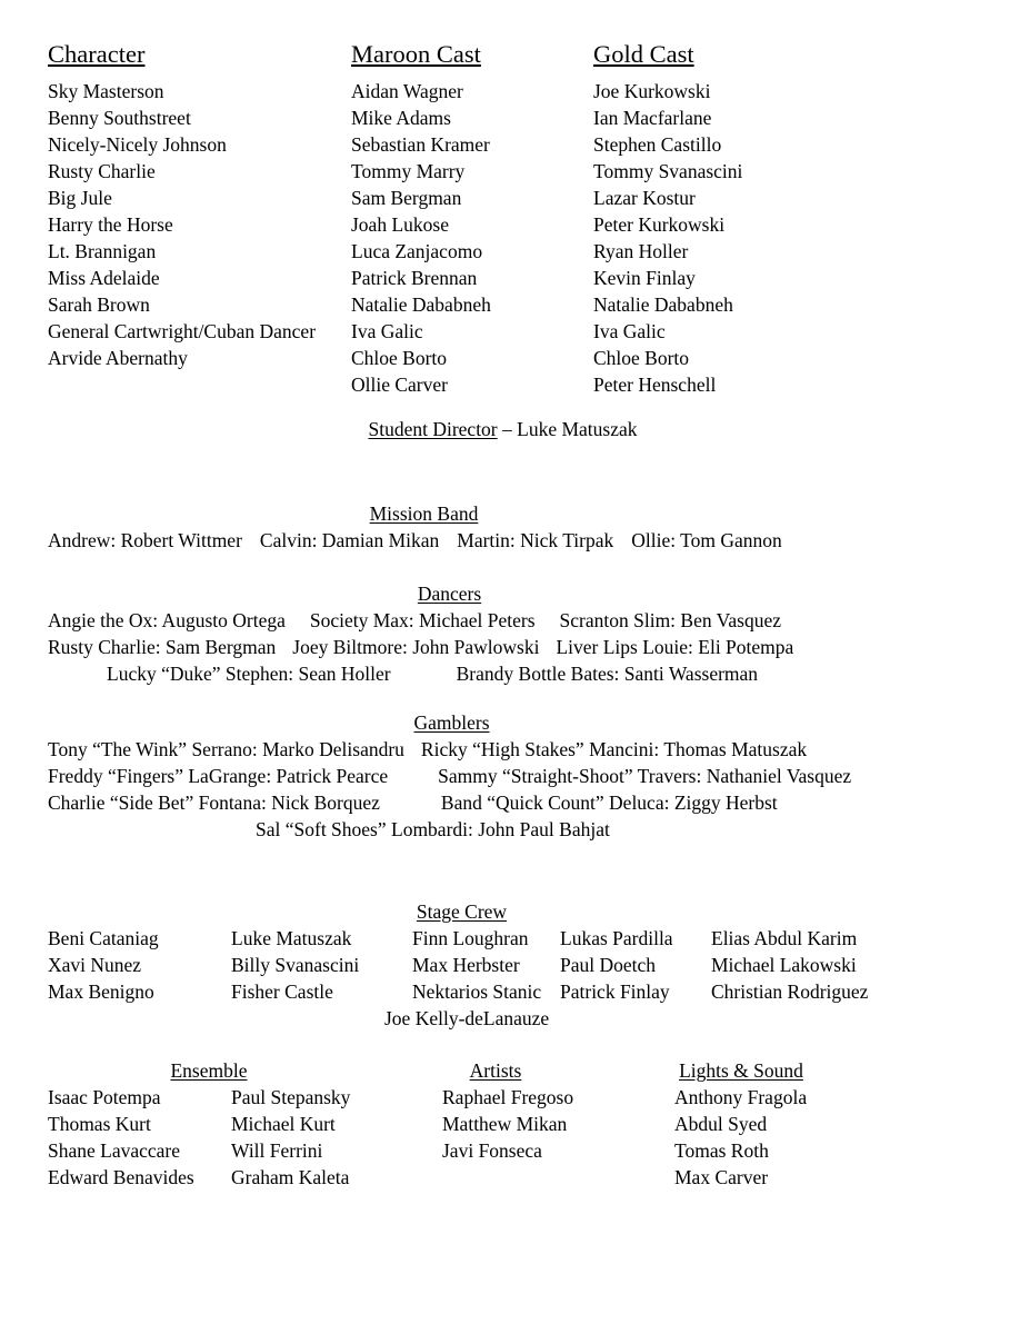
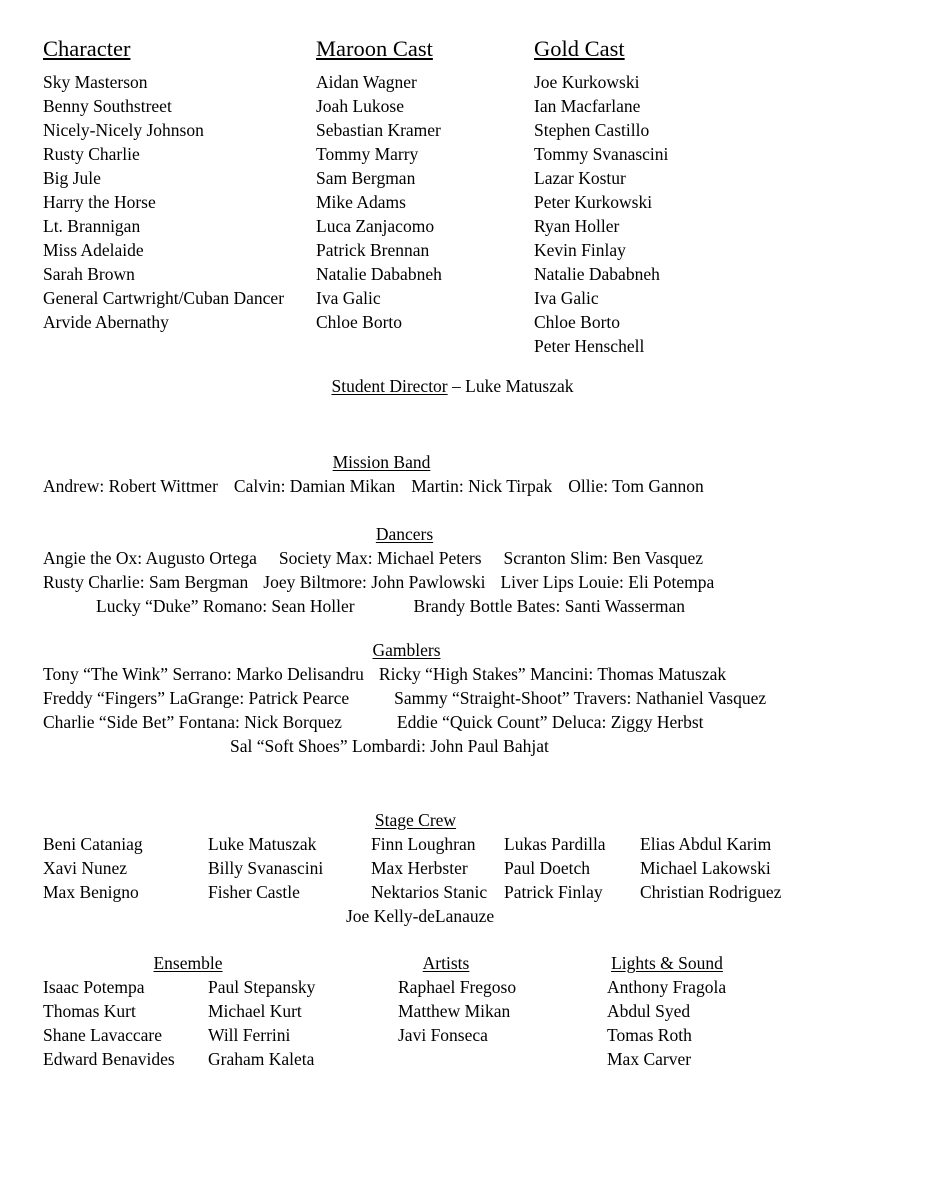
  Character
  Sky Masterson
  Benny Southstreet
  Nicely-Nicely Johnson
  Rusty Charlie
  Big Jule
  Harry the Horse
  Lt. Brannigan
  Miss Adelaide
  Sarah Brown
  General Cartwright/Cuban Dancer
  Arvide Abernathy
  Maroon Cast
  Aidan Wagner
- Mike Adams
+ Joah Lukose
  Sebastian Kramer
  Tommy Marry
  Sam Bergman
- Joah Lukose
+ Mike Adams
  Luca Zanjacomo
  Patrick Brennan
  Natalie Dababneh
  Iva Galic
  Chloe Borto
- Ollie Carver
  Gold Cast
  Joe Kurkowski
  Ian Macfarlane
  Stephen Castillo
  Tommy Svanascini
  Lazar Kostur
  Peter Kurkowski
  Ryan Holler
  Kevin Finlay
  Natalie Dababneh
  Iva Galic
  Chloe Borto
  Peter Henschell
  Student Director – Luke Matuszak
  Mission Band
  Andrew: Robert Wittmer
  Calvin: Damian Mikan
  Martin: Nick Tirpak
  Ollie: Tom Gannon
  Dancers
  Angie the Ox: Augusto Ortega
  Society Max: Michael Peters
  Scranton Slim: Ben Vasquez
  Rusty Charlie: Sam Bergman
  Joey Biltmore: John Pawlowski
  Liver Lips Louie: Eli Potempa
- Lucky “Duke” Stephen: Sean Holler
+ Lucky “Duke” Romano: Sean Holler
  Brandy Bottle Bates: Santi Wasserman
  Gamblers
  Tony “The Wink” Serrano: Marko Delisandru
  Ricky “High Stakes” Mancini: Thomas Matuszak
  Freddy “Fingers” LaGrange: Patrick Pearce
  Sammy “Straight-Shoot” Travers: Nathaniel Vasquez
  Charlie “Side Bet” Fontana: Nick Borquez
- Band “Quick Count” Deluca: Ziggy Herbst
+ Eddie “Quick Count” Deluca: Ziggy Herbst
  Sal “Soft Shoes” Lombardi: John Paul Bahjat
  Stage Crew
  Beni Cataniag
  Luke Matuszak
  Finn Loughran
  Lukas Pardilla
  Elias Abdul Karim
  Xavi Nunez
  Billy Svanascini
  Max Herbster
  Paul Doetch
  Michael Lakowski
  Max Benigno
  Fisher Castle
  Nektarios Stanic
  Patrick Finlay
  Christian Rodriguez
  Joe Kelly-deLanauze
  Ensemble
  Isaac Potempa
  Paul Stepansky
  Thomas Kurt
  Michael Kurt
  Shane Lavaccare
  Will Ferrini
  Edward Benavides
  Graham Kaleta
  Artists
  Raphael Fregoso
  Matthew Mikan
  Javi Fonseca
  Lights & Sound
  Anthony Fragola
  Abdul Syed
  Tomas Roth
  Max Carver
